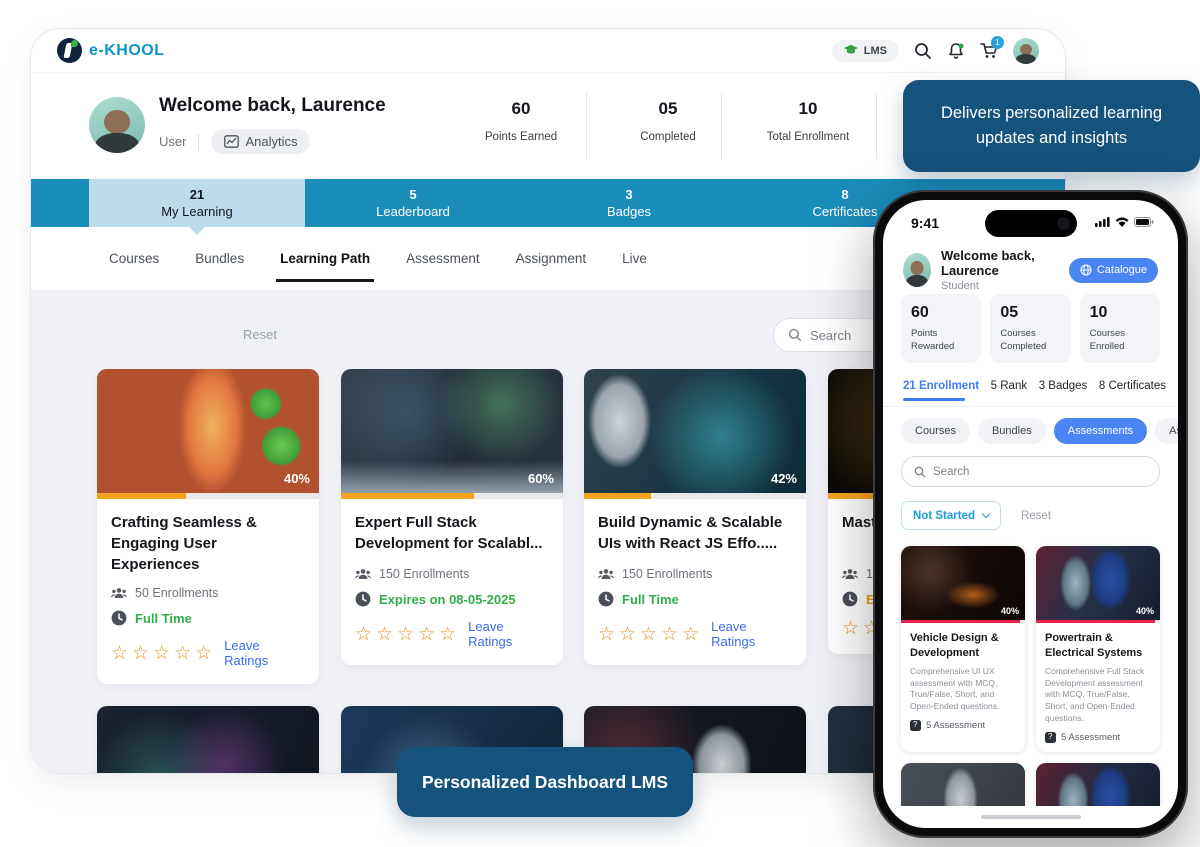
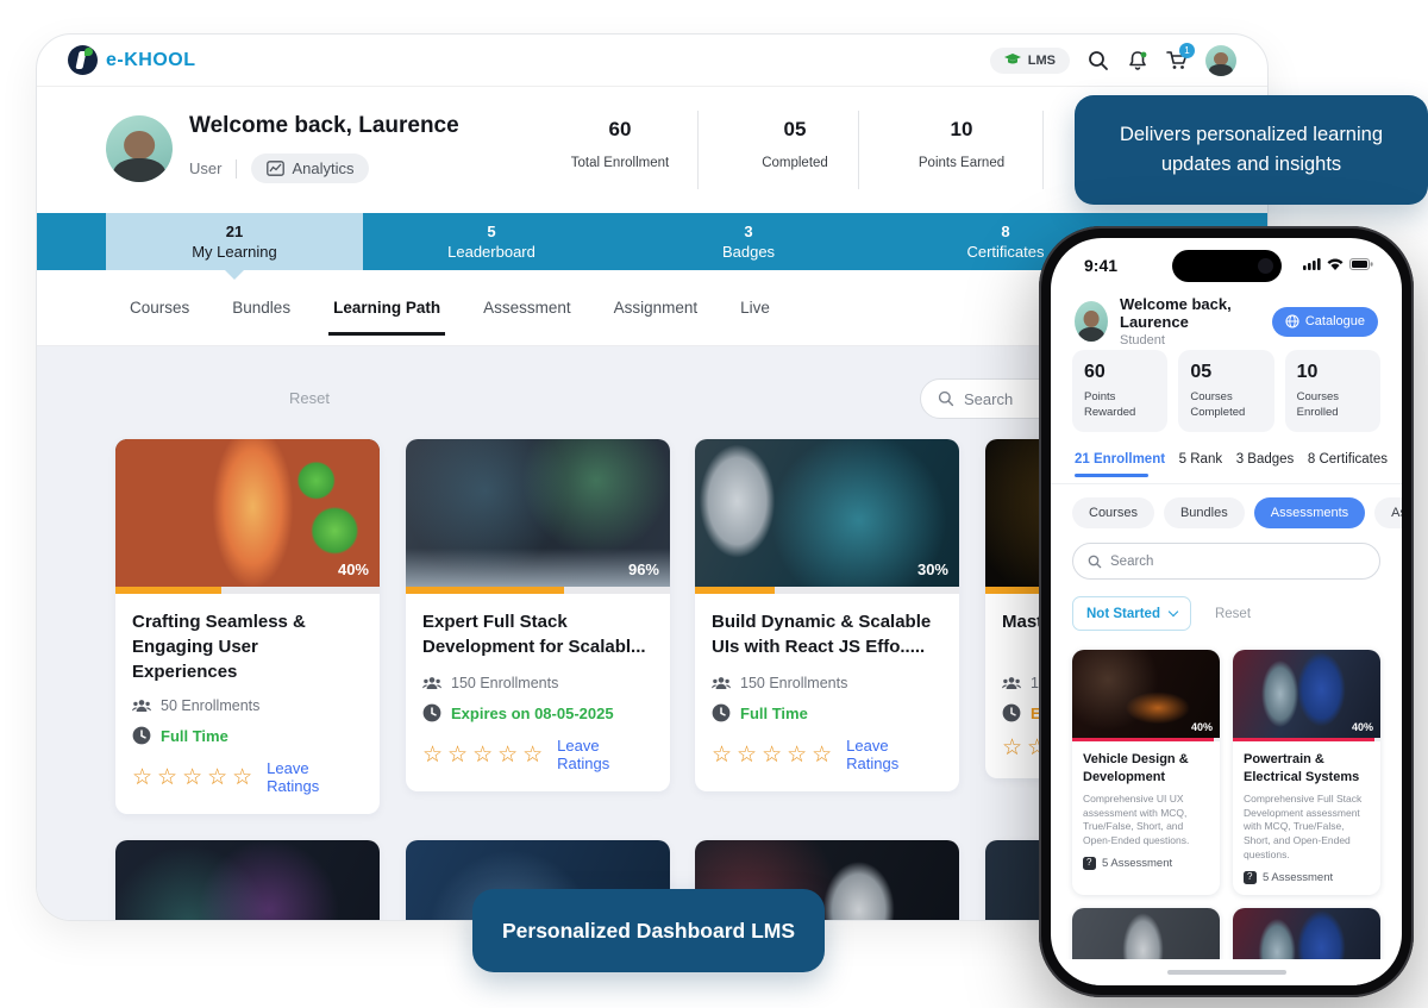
  e-KHOOL
  LMS
  1
  Welcome back, Laurence
  User
  Analytics
  60
- Points Earned
+ Total Enrollment
  05
  Completed
  10
- Total Enrollment
+ Points Earned
  21
  My Learning
  5
  Leaderboard
  3
  Badges
  8
  Certificates
  Courses
  Bundles
  Learning Path
  Assessment
  Assignment
  Live
  Reset
  Search
  40%
  Crafting Seamless & Engaging User Experiences
  50 Enrollments
  Full Time
  ☆☆☆☆☆
  Leave Ratings
- 60%
+ 96%
  Expert Full Stack Development for Scalabl...
  150 Enrollments
  Expires on 08-05-2025
  ☆☆☆☆☆
  Leave Ratings
- 42%
+ 30%
  Build Dynamic & Scalable UIs with React JS Effo.....
  150 Enrollments
  Full Time
  ☆☆☆☆☆
  Leave Ratings
  Delivers personalized learning updates and insights
  Personalized Dashboard LMS
  9:41
  Welcome back, Laurence
  Student
  Catalogue
  60
  Points Rewarded
  05
  Courses Completed
  10
  Courses Enrolled
  21 Enrollment
  5 Rank
  3 Badges
  8 Certificates
  Courses
  Bundles
  Assessments
  Search
  Not Started
  Reset
  40%
  Vehicle Design & Development
  Comprehensive UI UX assessment with MCQ, True/False, Short, and Open-Ended questions.
  5 Assessment
  40%
  Powertrain & Electrical Systems
  Comprehensive Full Stack Development assessment with MCQ, True/False, Short, and Open-Ended questions.
  5 Assessment
